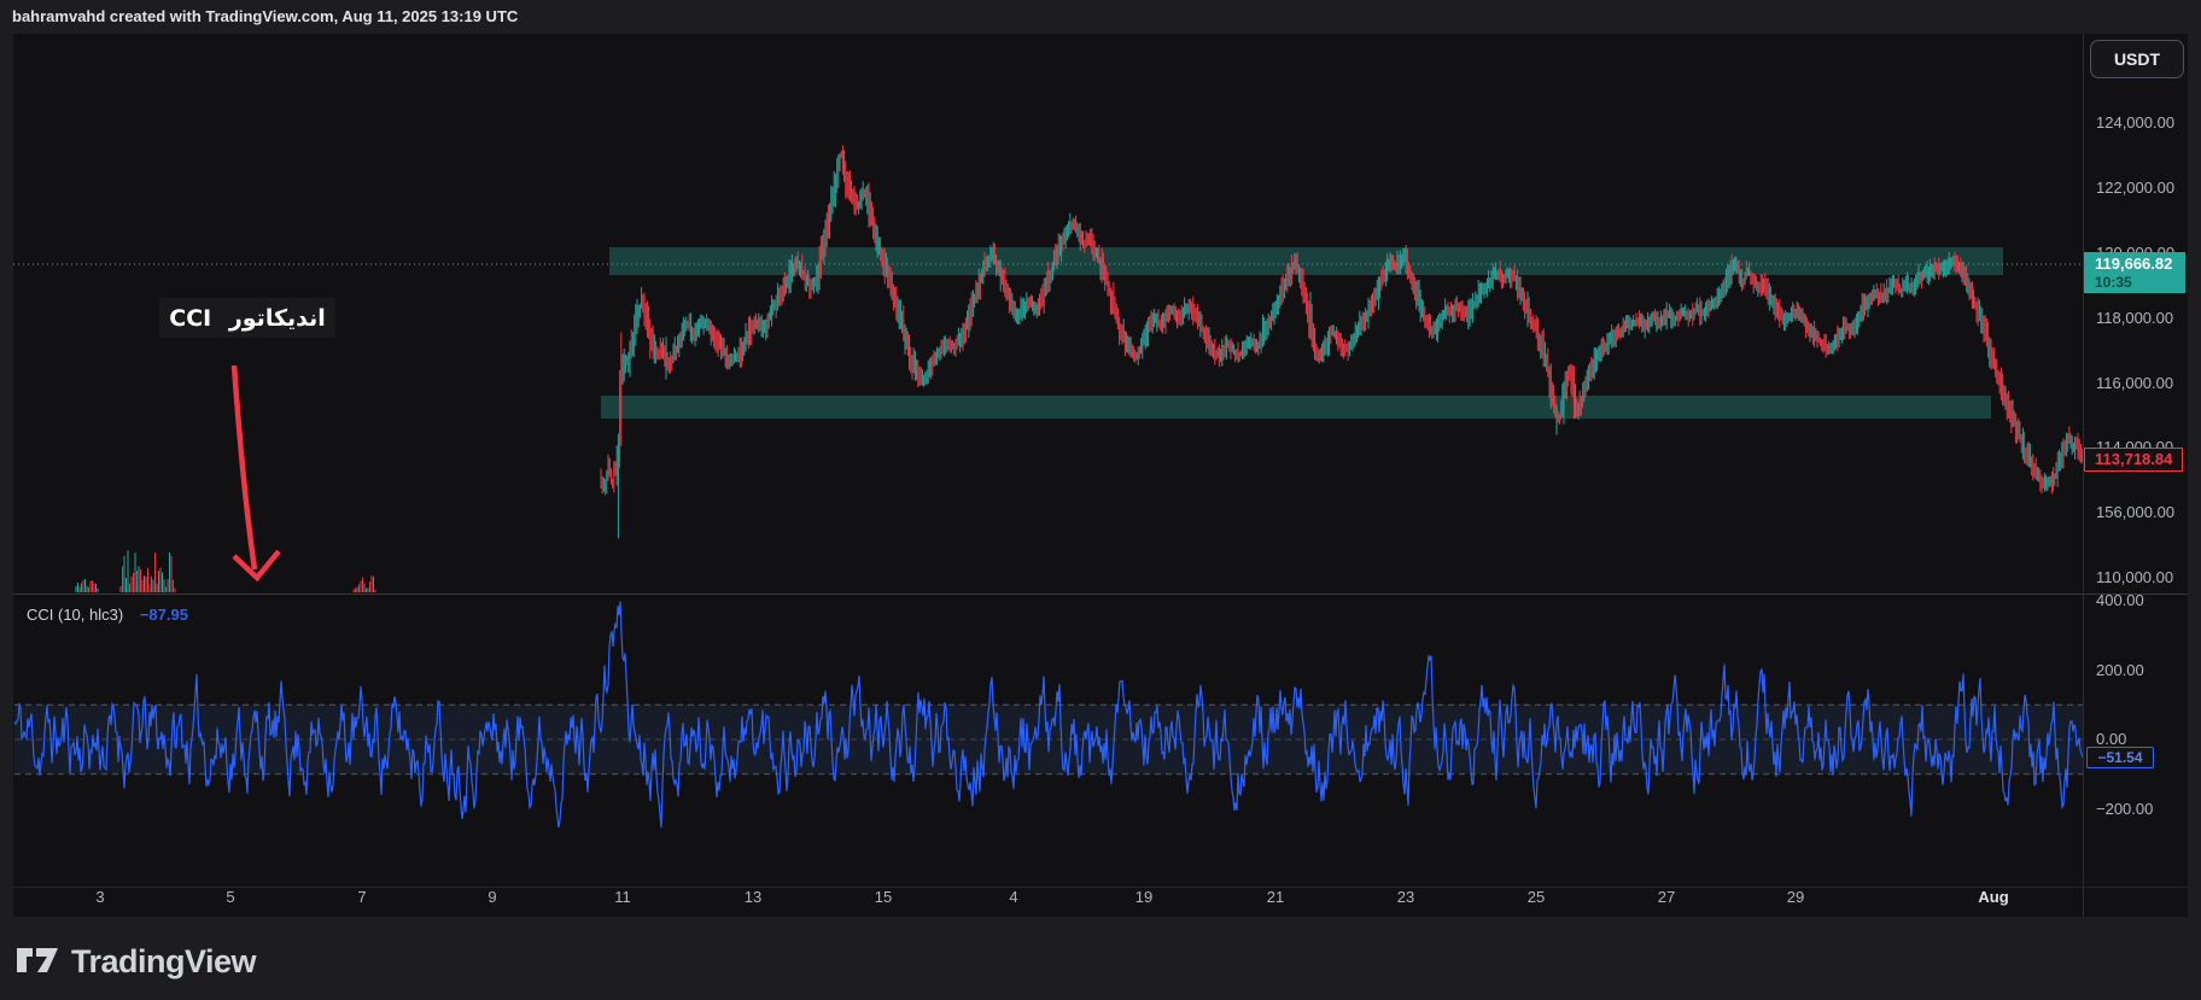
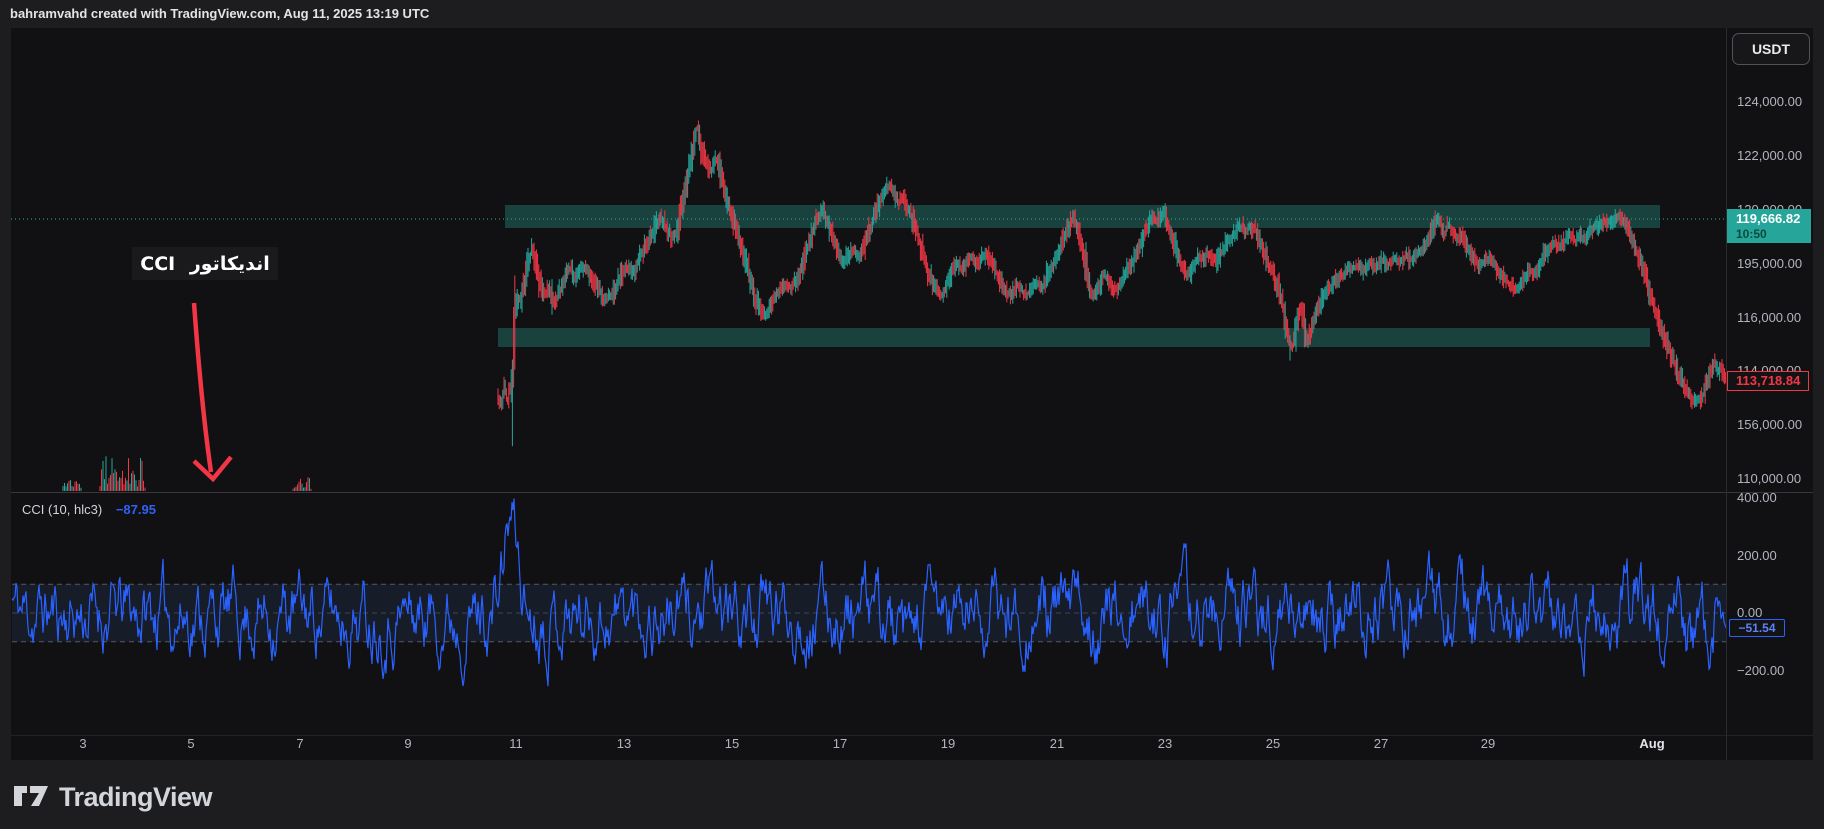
  bahramvahd created with TradingView.com, Aug 11, 2025 13:19 UTC
  USDT
  اندیکاتور CCI
  CCI (10, hlc3) −87.95
  124,000.00
  122,000.00
- 118,000.00
+ 195,000.00
  116,000.00
  156,000.00
  110,000.00
  400.00
  200.00
  0.00
  −200.00
  119,666.82
- 10:35
+ 10:50
  113,718.84
  −51.54
  3
  5
  7
  9
  11
  13
  15
- 4
+ 17
  19
  21
  23
  25
  27
  29
  Aug
  TradingView
